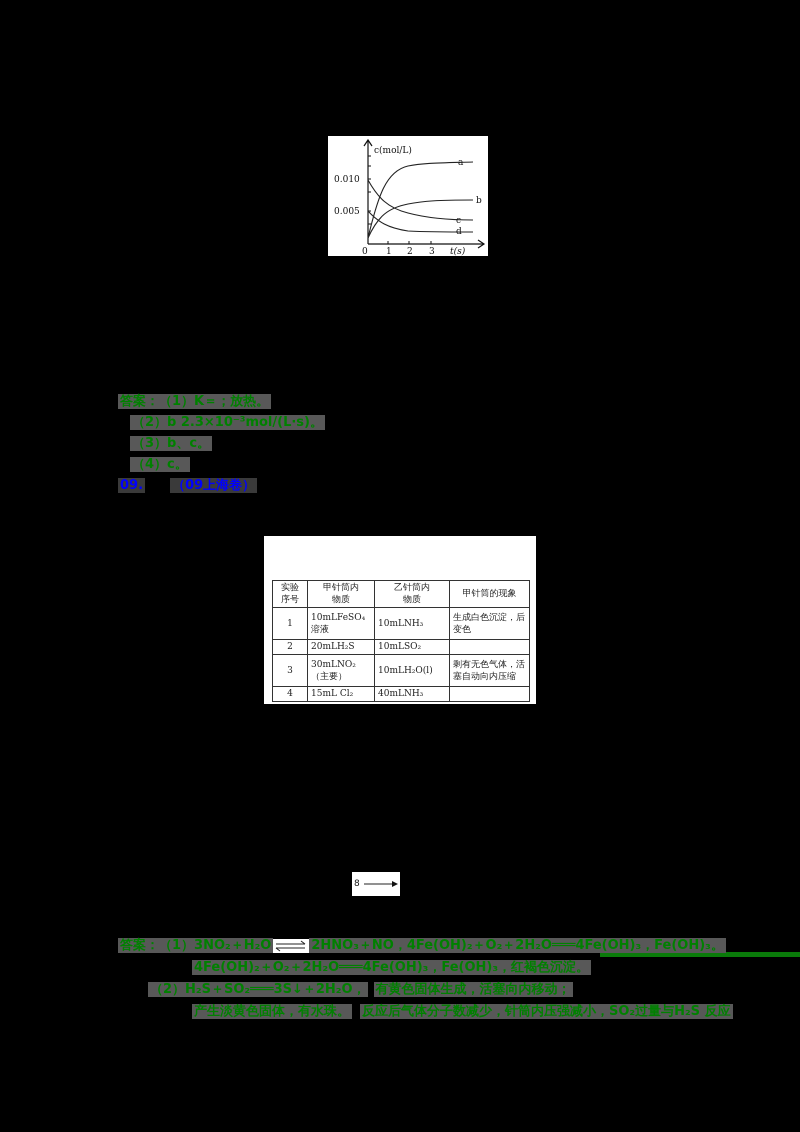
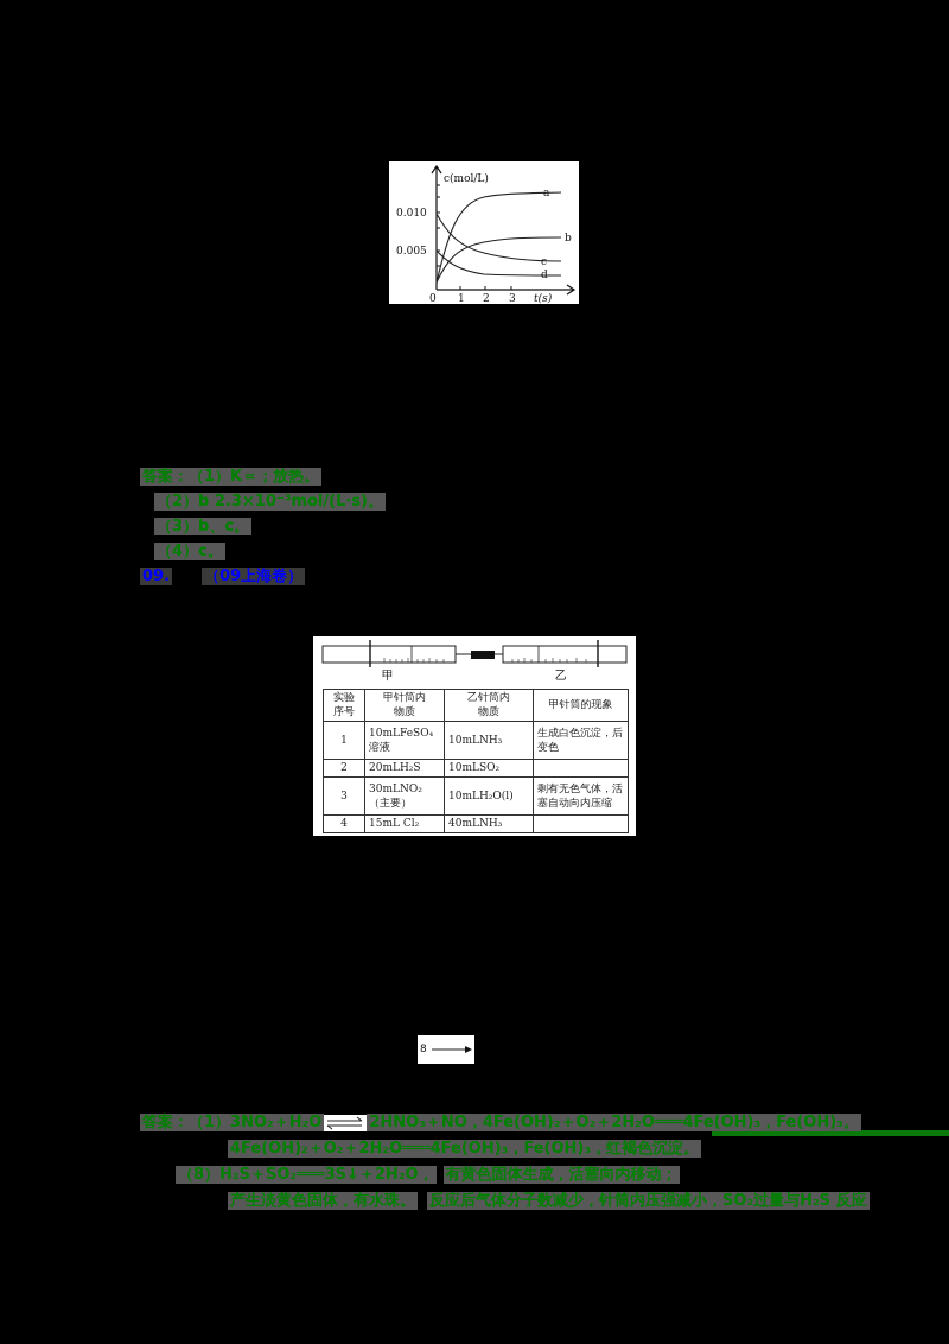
  0.010
  0.005
  0
  1
  2
  3
  t(s)
  c(mol/L)
  a
  b
  c
  d
  答案：（1）K＝；放热。
  （2）b 2.3×10⁻³mol/(L·s)。
  （3）b、c。
  （4）c。
  09. （09上海卷）
+ 甲
+ 乙
  实验序号	甲针筒内物质	乙针筒内物质	甲针筒的现象
  1	10mLFeSO₄溶液	10mLNH₃	生成白色沉淀，后变色
  2	20mLH₂S	10mLSO₂
  3	30mLNO₂（主要）	10mLH₂O(l)	剩有无色气体，活塞自动向内压缩
  4	15mL Cl₂	40mLNH₃
  8
  答案：（1）3NO₂＋H₂O 2HNO₃＋NO，4Fe(OH)₂＋O₂＋2H₂O═══4Fe(OH)₃，Fe(OH)₃。
  4Fe(OH)₂＋O₂＋2H₂O═══4Fe(OH)₃，Fe(OH)₃，红褐色沉淀。
- （2）H₂S＋SO₂═══3S↓＋2H₂O， 有黄色固体生成，活塞向内移动；
+ （8）H₂S＋SO₂═══3S↓＋2H₂O， 有黄色固体生成，活塞向内移动；
  产生淡黄色固体，有水珠。 反应后气体分子数减少，针筒内压强减小，SO₂过量与H₂S 反应
